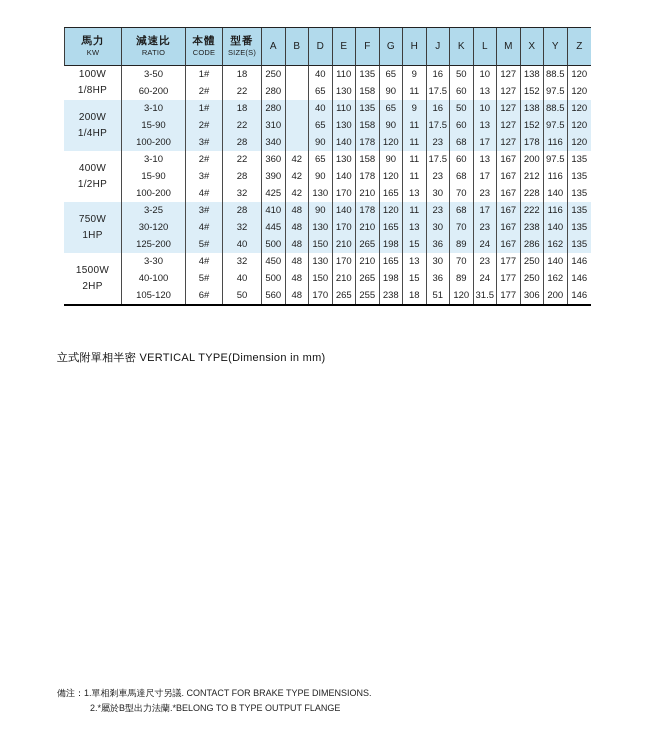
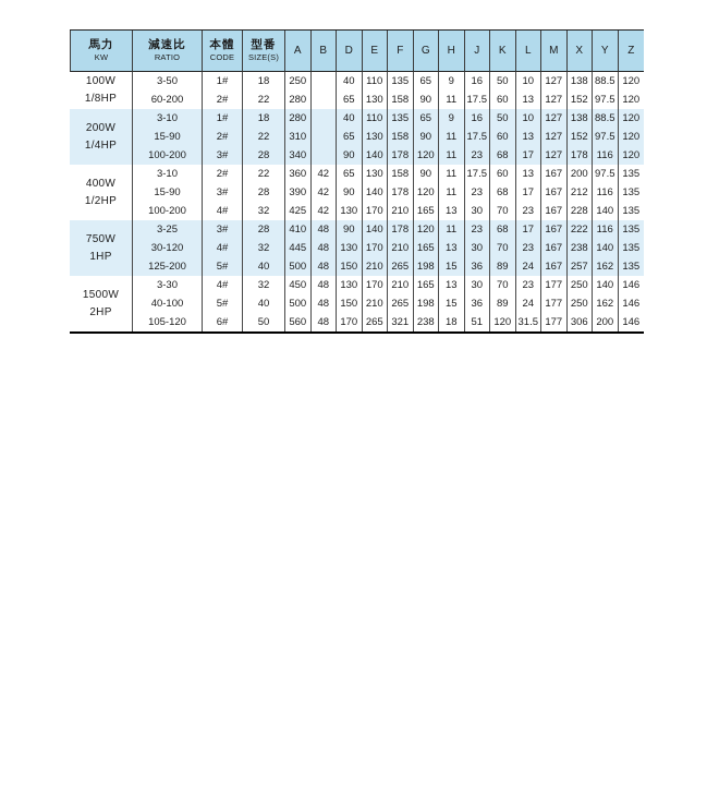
  馬力KW	減速比RATIO	本體CODE	型番SIZE(S)	A	B	D	E	F	G	H	J	K	L	M	X	Y	Z
  100W1/8HP	3-50	1#	18	250		40	110	135	65	9	16	50	10	127	138	88.5	120
  60-200	2#	22	280		65	130	158	90	11	17.5	60	13	127	152	97.5	120
  200W1/4HP	3-10	1#	18	280		40	110	135	65	9	16	50	10	127	138	88.5	120
  15-90	2#	22	310		65	130	158	90	11	17.5	60	13	127	152	97.5	120
  100-200	3#	28	340		90	140	178	120	11	23	68	17	127	178	116	120
  400W1/2HP	3-10	2#	22	360	42	65	130	158	90	11	17.5	60	13	167	200	97.5	135
  15-90	3#	28	390	42	90	140	178	120	11	23	68	17	167	212	116	135
  100-200	4#	32	425	42	130	170	210	165	13	30	70	23	167	228	140	135
  750W1HP	3-25	3#	28	410	48	90	140	178	120	11	23	68	17	167	222	116	135
  30-120	4#	32	445	48	130	170	210	165	13	30	70	23	167	238	140	135
- 125-200	5#	40	500	48	150	210	265	198	15	36	89	24	167	286	162	135
+ 125-200	5#	40	500	48	150	210	265	198	15	36	89	24	167	257	162	135
  1500W2HP	3-30	4#	32	450	48	130	170	210	165	13	30	70	23	177	250	140	146
  40-100	5#	40	500	48	150	210	265	198	15	36	89	24	177	250	162	146
- 105-120	6#	50	560	48	170	265	255	238	18	51	120	31.5	177	306	200	146
+ 105-120	6#	50	560	48	170	265	321	238	18	51	120	31.5	177	306	200	146
- 立式附單相半密 VERTICAL TYPE(Dimension in mm)
- 備注：1.單相剎車馬達尺寸另議. CONTACT FOR BRAKE TYPE DIMENSIONS.
- 2.*屬於B型出力法蘭.*BELONG TO B TYPE OUTPUT FLANGE
